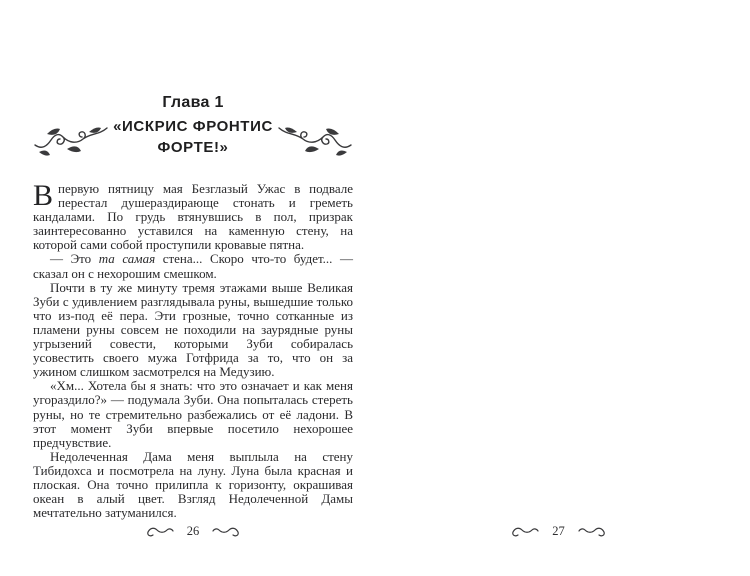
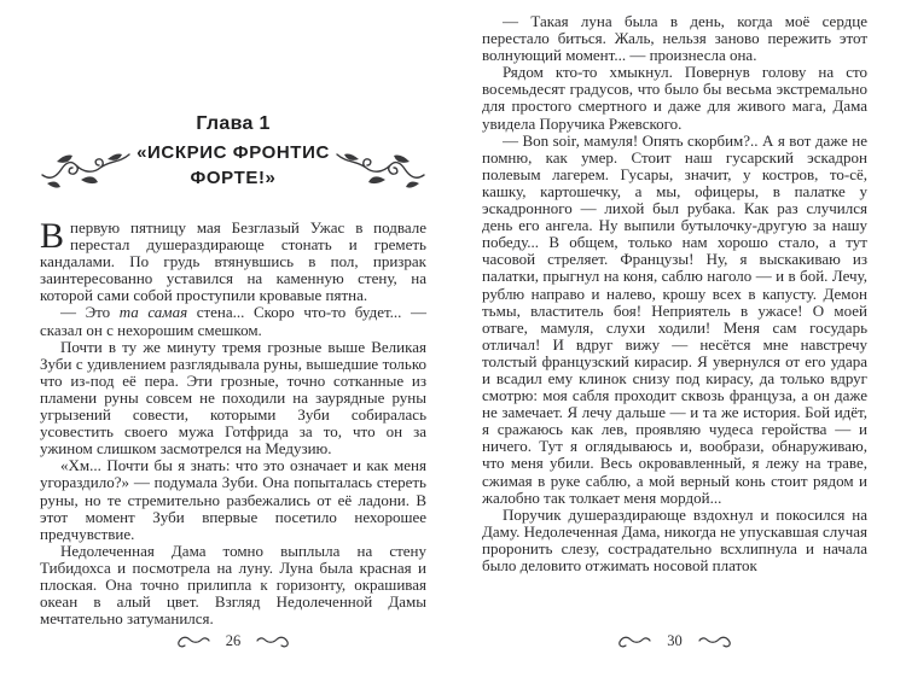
  Глава 1
  «ИСКРИС ФРОНТИС
  ФОРТЕ!»
  В
  первую пятницу мая Безглазый Ужас в подвале перестал душераздирающе стонать и греметь кандалами. По грудь втянувшись в пол, призрак заинтересованно уставился на каменную стену, на которой сами собой проступили кровавые пятна.
  — Это та самая стена... Скоро что-то будет... — сказал он с нехорошим смешком.
- Почти в ту же минуту тремя этажами выше Великая Зуби с удивлением разглядывала руны, вышедшие только что из-под её пера. Эти грозные, точно сотканные из пламени руны совсем не походили на заурядные руны угрызений совести, которыми Зуби собиралась усовестить своего мужа Готфрида за то, что он за ужином слишком засмотрелся на Медузию.
+ Почти в ту же минуту тремя грозные выше Великая Зуби с удивлением разглядывала руны, вышедшие только что из-под её пера. Эти грозные, точно сотканные из пламени руны совсем не походили на заурядные руны угрызений совести, которыми Зуби собиралась усовестить своего мужа Готфрида за то, что он за ужином слишком засмотрелся на Медузию.
- «Хм... Хотела бы я знать: что это означает и как меня угораздило?» — подумала Зуби. Она попыталась стереть руны, но те стремительно разбежались от её ладони. В этот момент Зуби впервые посетило нехорошее предчувствие.
+ «Хм... Почти бы я знать: что это означает и как меня угораздило?» — подумала Зуби. Она попыталась стереть руны, но те стремительно разбежались от её ладони. В этот момент Зуби впервые посетило нехорошее предчувствие.
- Недолеченная Дама меня выплыла на стену Тибидохса и посмотрела на луну. Луна была красная и плоская. Она точно прилипла к горизонту, окрашивая океан в алый цвет. Взгляд Недолеченной Дамы мечтательно затуманился.
+ Недолеченная Дама томно выплыла на стену Тибидохса и посмотрела на луну. Луна была красная и плоская. Она точно прилипла к горизонту, окрашивая океан в алый цвет. Взгляд Недолеченной Дамы мечтательно затуманился.
  26
+ — Такая луна была в день, когда моё сердце перестало биться. Жаль, нельзя заново пережить этот волнующий момент... — произнесла она.
+ Рядом кто-то хмыкнул. Повернув голову на сто восемьдесят градусов, что было бы весьма экстремально для простого смертного и даже для живого мага, Дама увидела Поручика Ржевского.
+ — Bon soir, мамуля! Опять скорбим?.. А я вот даже не помню, как умер. Стоит наш гусарский эскадрон полевым лагерем. Гусары, значит, у костров, то-сё, кашку, картошечку, а мы, офицеры, в палатке у эскадронного — лихой был рубака. Как раз случился день его ангела. Ну выпили бутылочку-другую за нашу победу... В общем, только нам хорошо стало, а тут часовой стреляет. Французы! Ну, я выскакиваю из палатки, прыгнул на коня, саблю наголо — и в бой. Лечу, рублю направо и налево, крошу всех в капусту. Демон тьмы, властитель боя! Неприятель в ужасе! О моей отваге, мамуля, слухи ходили! Меня сам государь отличал! И вдруг вижу — несётся мне навстречу толстый французский кирасир. Я увернулся от его удара и всадил ему клинок снизу под кирасу, да только вдруг смотрю: моя сабля проходит сквозь француза, а он даже не замечает. Я лечу дальше — и та же история. Бой идёт, я сражаюсь как лев, проявляю чудеса геройства — и ничего. Тут я оглядываюсь и, вообрази, обнаруживаю, что меня убили. Весь окровавленный, я лежу на траве, сжимая в руке саблю, а мой верный конь стоит рядом и жалобно так толкает меня мордой...
+ Поручик душераздирающе вздохнул и покосился на Даму. Недолеченная Дама, никогда не упускавшая случая проронить слезу, сострадательно всхлипнула и начала было деловито отжимать носовой платок
- 27
+ 30
